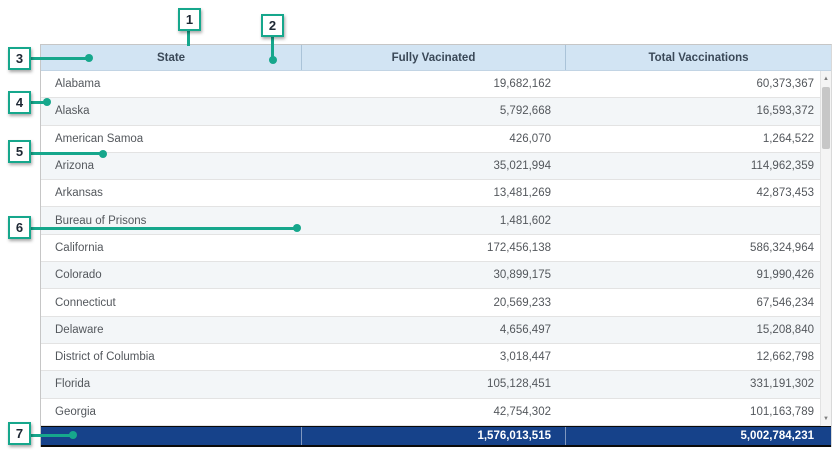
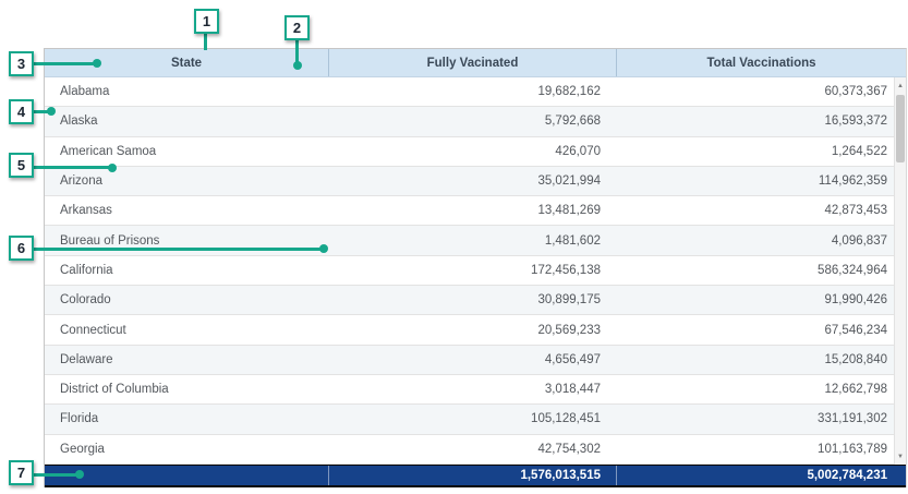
  State
  Fully Vacinated
  Total Vaccinations
  Alabama
  19,682,162
  60,373,367
  Alaska
  5,792,668
  16,593,372
  American Samoa
  426,070
  1,264,522
  Arizona
  35,021,994
  114,962,359
  Arkansas
  13,481,269
  42,873,453
  Bureau of Prisons
  1,481,602
+ 4,096,837
  California
  172,456,138
  586,324,964
  Colorado
  30,899,175
  91,990,426
  Connecticut
  20,569,233
  67,546,234
  Delaware
  4,656,497
  15,208,840
  District of Columbia
  3,018,447
  12,662,798
  Florida
  105,128,451
  331,191,302
  Georgia
  42,754,302
  101,163,789
  1,576,013,515
  5,002,784,231
  1
  2
  3
  4
  5
  6
  7
